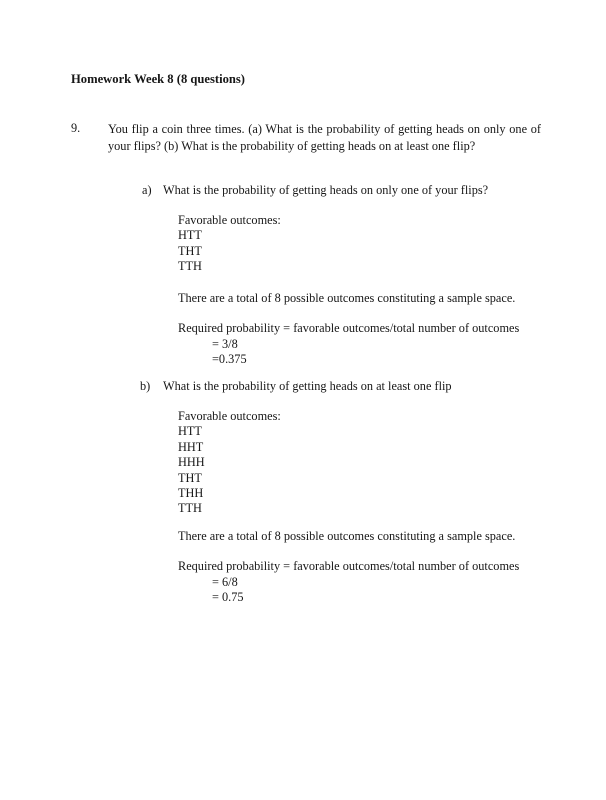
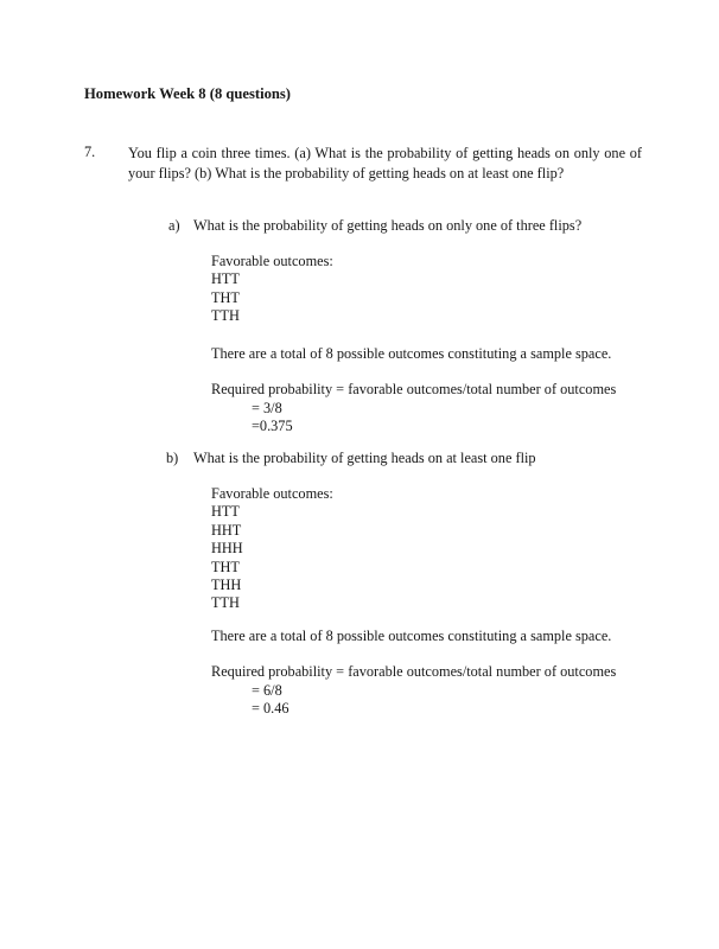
  Homework Week 8 (8 questions)
- 9.
+ 7.
  You flip a coin three times. (a) What is the probability of getting heads on only one of your flips? (b) What is the probability of getting heads on at least one flip?
  a)
- What is the probability of getting heads on only one of your flips?
+ What is the probability of getting heads on only one of three flips?
  Favorable outcomes:
  HTT
  THT
  TTH
  There are a total of 8 possible outcomes constituting a sample space.
  Required probability = favorable outcomes/total number of outcomes
  = 3/8
  =0.375
  b)
  What is the probability of getting heads on at least one flip
  Favorable outcomes:
  HTT
  HHT
  HHH
  THT
  THH
  TTH
  There are a total of 8 possible outcomes constituting a sample space.
  Required probability = favorable outcomes/total number of outcomes
  = 6/8
- = 0.75
+ = 0.46
